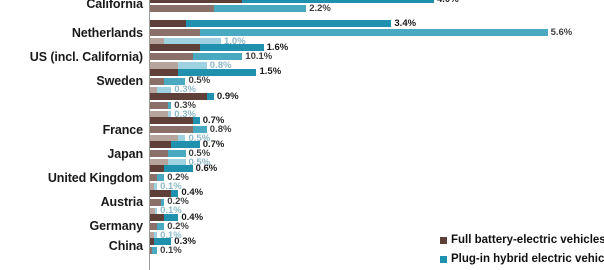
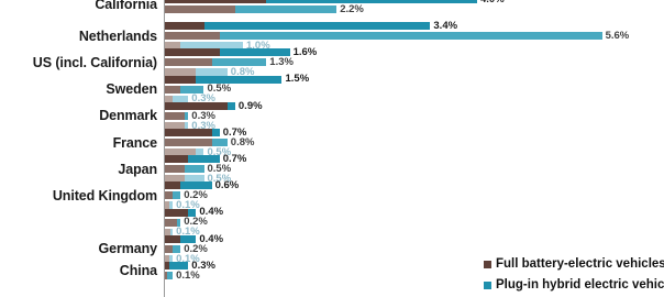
  California
  2.2%
  Netherlands
  3.4%
  5.6%
  1.0%
  US (incl. California)
  1.6%
- 10.1%
+ 1.3%
  0.8%
  Sweden
  1.5%
  0.5%
  0.3%
+ Denmark
  0.9%
  0.3%
  0.3%
  France
  0.7%
  0.8%
  0.5%
  Japan
  0.7%
  0.5%
  0.5%
  United Kingdom
  0.6%
  0.2%
  0.1%
- Austria
  0.4%
  0.2%
  0.1%
  Germany
  0.4%
  0.2%
  0.1%
  China
  0.3%
  0.1%
  Full battery-electric vehicles
  Plug-in hybrid electric vehic
